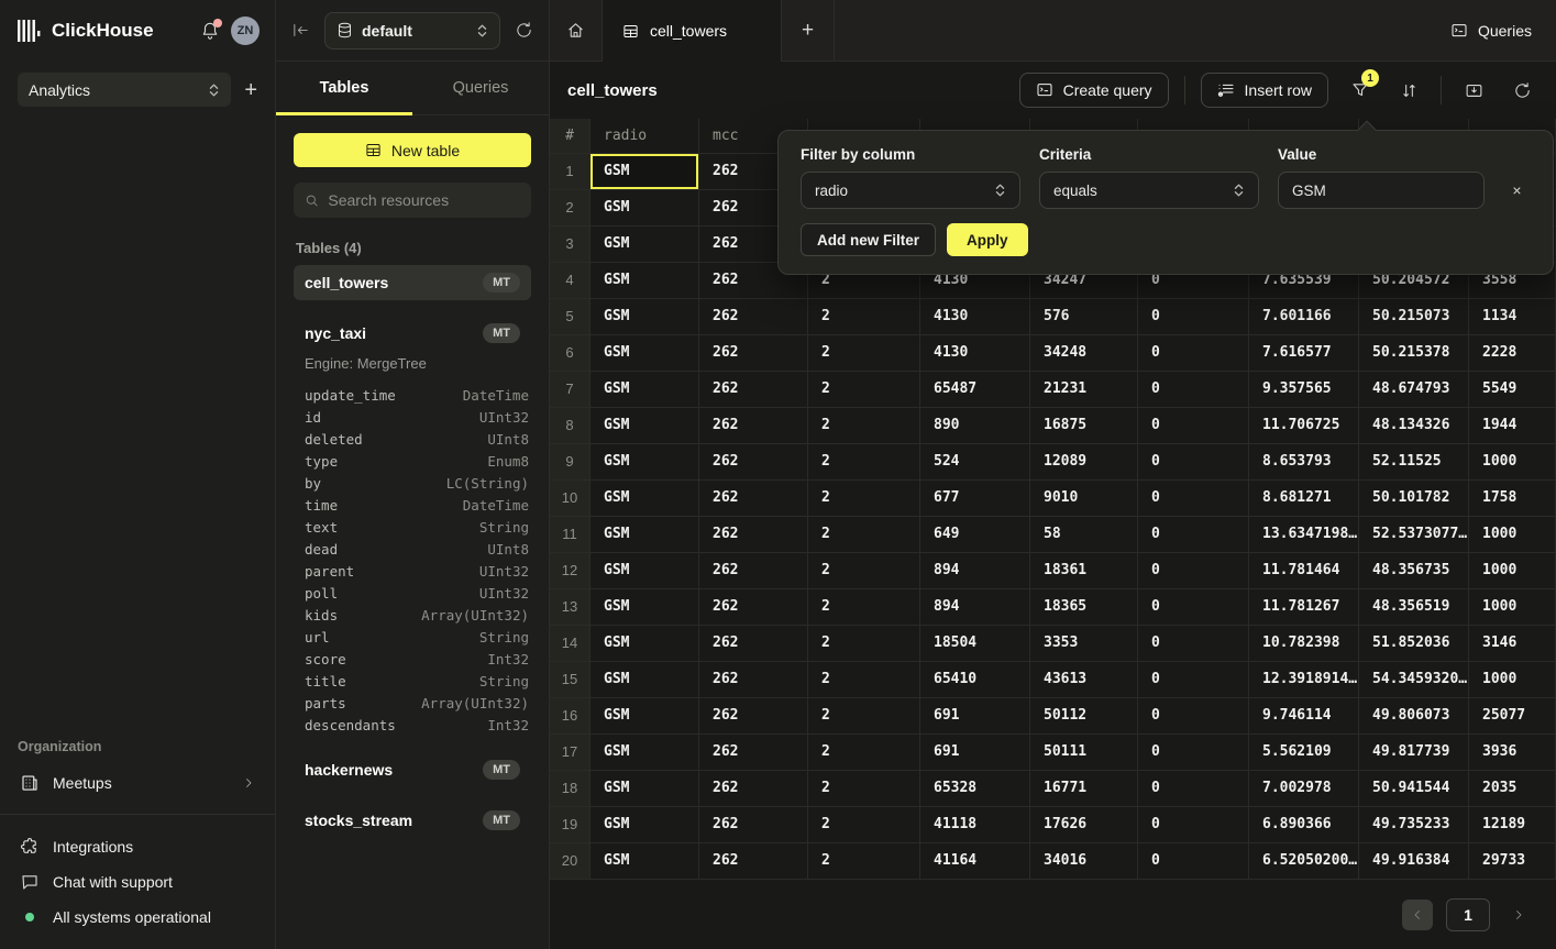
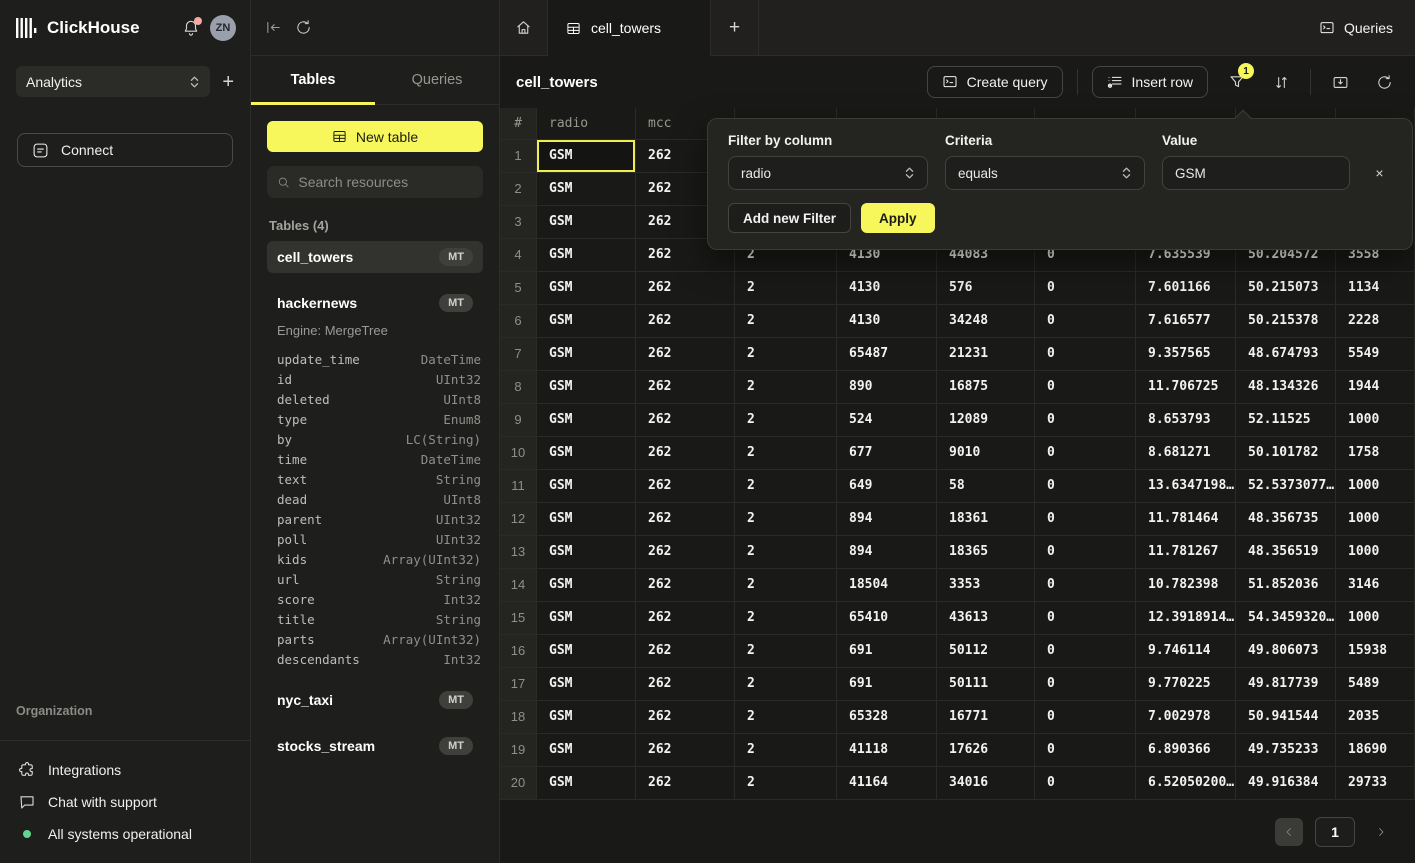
  ClickHouse
  ZN
  Analytics
  +
+ Connect
  Organization
- Meetups
  Integrations
  Chat with support
  All systems operational
- default
  Tables
  Queries
  New table
  Search resources
  Tables (4)
  cell_towers
  MT
- nyc_taxi
+ hackernews
  MT
  Engine: MergeTree
  update_time
  DateTime
  id
  UInt32
  deleted
  UInt8
  type
  Enum8
  by
  LC(String)
  time
  DateTime
  text
  String
  dead
  UInt8
  parent
  UInt32
  poll
  UInt32
  kids
  Array(UInt32)
  url
  String
  score
  Int32
  title
  String
  parts
  Array(UInt32)
  descendants
  Int32
- hackernews
+ nyc_taxi
  MT
  stocks_stream
  MT
  cell_towers
  +
  Queries
  cell_towers
  Create query
  Insert row
  1
  #
  radio
  mcc
  1
  GSM
  262
  2
  GSM
  262
  3
  GSM
  262
  4
  GSM
  262
  2
  4130
- 34247
+ 44083
  0
  7.635539
  50.204572
  3558
  5
  GSM
  262
  2
  4130
  576
  0
  7.601166
  50.215073
  1134
  6
  GSM
  262
  2
  4130
  34248
  0
  7.616577
  50.215378
  2228
  7
  GSM
  262
  2
  65487
  21231
  0
  9.357565
  48.674793
  5549
  8
  GSM
  262
  2
  890
  16875
  0
  11.706725
  48.134326
  1944
  9
  GSM
  262
  2
  524
  12089
  0
  8.653793
  52.11525
  1000
  10
  GSM
  262
  2
  677
  9010
  0
  8.681271
  50.101782
  1758
  11
  GSM
  262
  2
  649
  58
  0
  13.6347198…
  52.5373077…
  1000
  12
  GSM
  262
  2
  894
  18361
  0
  11.781464
  48.356735
  1000
  13
  GSM
  262
  2
  894
  18365
  0
  11.781267
  48.356519
  1000
  14
  GSM
  262
  2
  18504
  3353
  0
  10.782398
  51.852036
  3146
  15
  GSM
  262
  2
  65410
  43613
  0
  12.3918914…
  54.3459320…
  1000
  16
  GSM
  262
  2
  691
  50112
  0
  9.746114
  49.806073
- 25077
+ 15938
  17
  GSM
  262
  2
  691
  50111
  0
- 5.562109
+ 9.770225
  49.817739
- 3936
+ 5489
  18
  GSM
  262
  2
  65328
  16771
  0
  7.002978
  50.941544
  2035
  19
  GSM
  262
  2
  41118
  17626
  0
  6.890366
  49.735233
- 12189
+ 18690
  20
  GSM
  262
  2
  41164
  34016
  0
  6.52050200…
  49.916384
  29733
  1
  Filter by column
  Criteria
  Value
  radio
  equals
  GSM
  ×
  Add new Filter
  Apply
